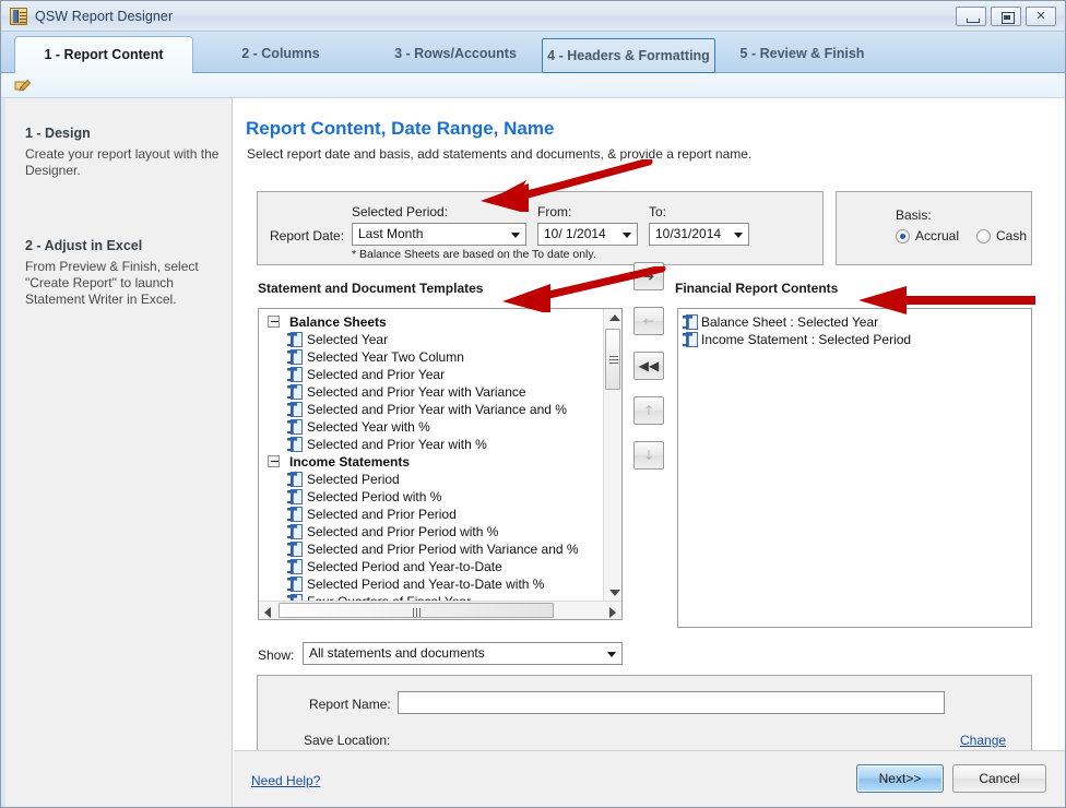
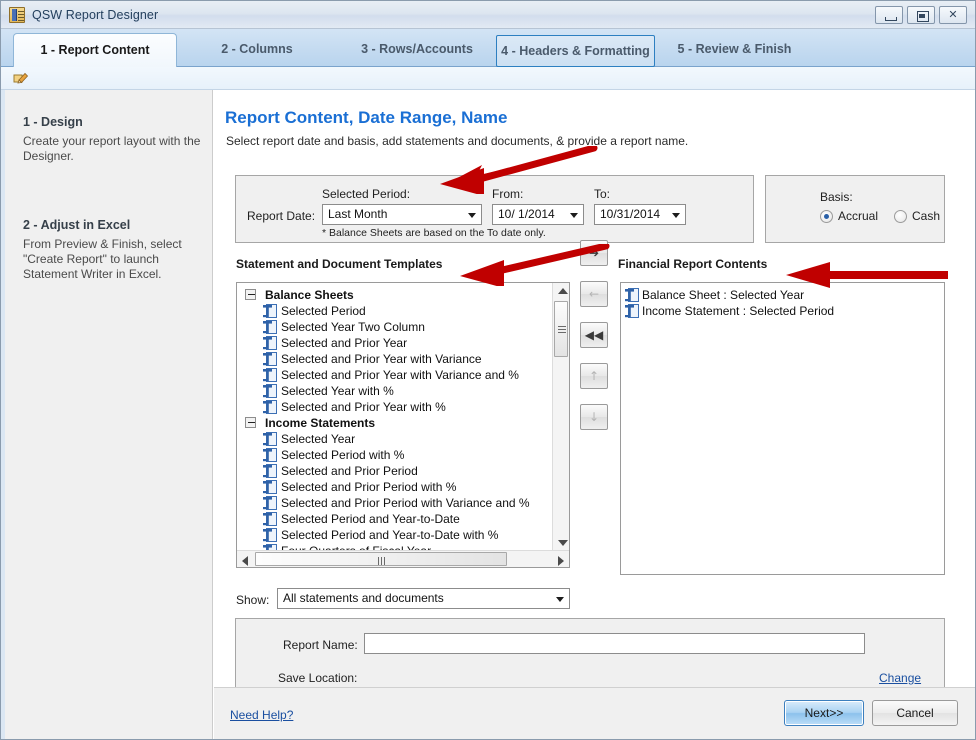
  QSW Report Designer
  1 - Report Content
  2 - Columns
  3 - Rows/Accounts
  4 - Headers & Formatting
  5 - Review & Finish
  1 - Design
  Create your report layout with the Designer.
  2 - Adjust in Excel
  From Preview & Finish, select "Create Report" to launch Statement Writer in Excel.
  Report Content, Date Range, Name
  Select report date and basis, add statements and documents, & provide a report name.
  Report Date:
  Selected Period:
  Last Month
  From:
  10/ 1/2014
  To:
  10/31/2014
  * Balance Sheets are based on the To date only.
  Basis:
  Accrual
  Cash
  Statement and Document Templates
  Financial Report Contents
  Balance Sheets
- Selected Year
+ Selected Period
  Selected Year Two Column
  Selected and Prior Year
  Selected and Prior Year with Variance
  Selected and Prior Year with Variance and %
  Selected Year with %
  Selected and Prior Year with %
  Income Statements
- Selected Period
+ Selected Year
  Selected Period with %
  Selected and Prior Period
  Selected and Prior Period with %
  Selected and Prior Period with Variance and %
  Selected Period and Year-to-Date
  Selected Period and Year-to-Date with %
  Show:
  All statements and documents
  ➔
  ←
  ◀◀
  ↑
  ↓
  Balance Sheet : Selected Year
  Income Statement : Selected Period
  Report Name:
  Save Location:
  Change
  Need Help?
  Next>>
  Cancel
